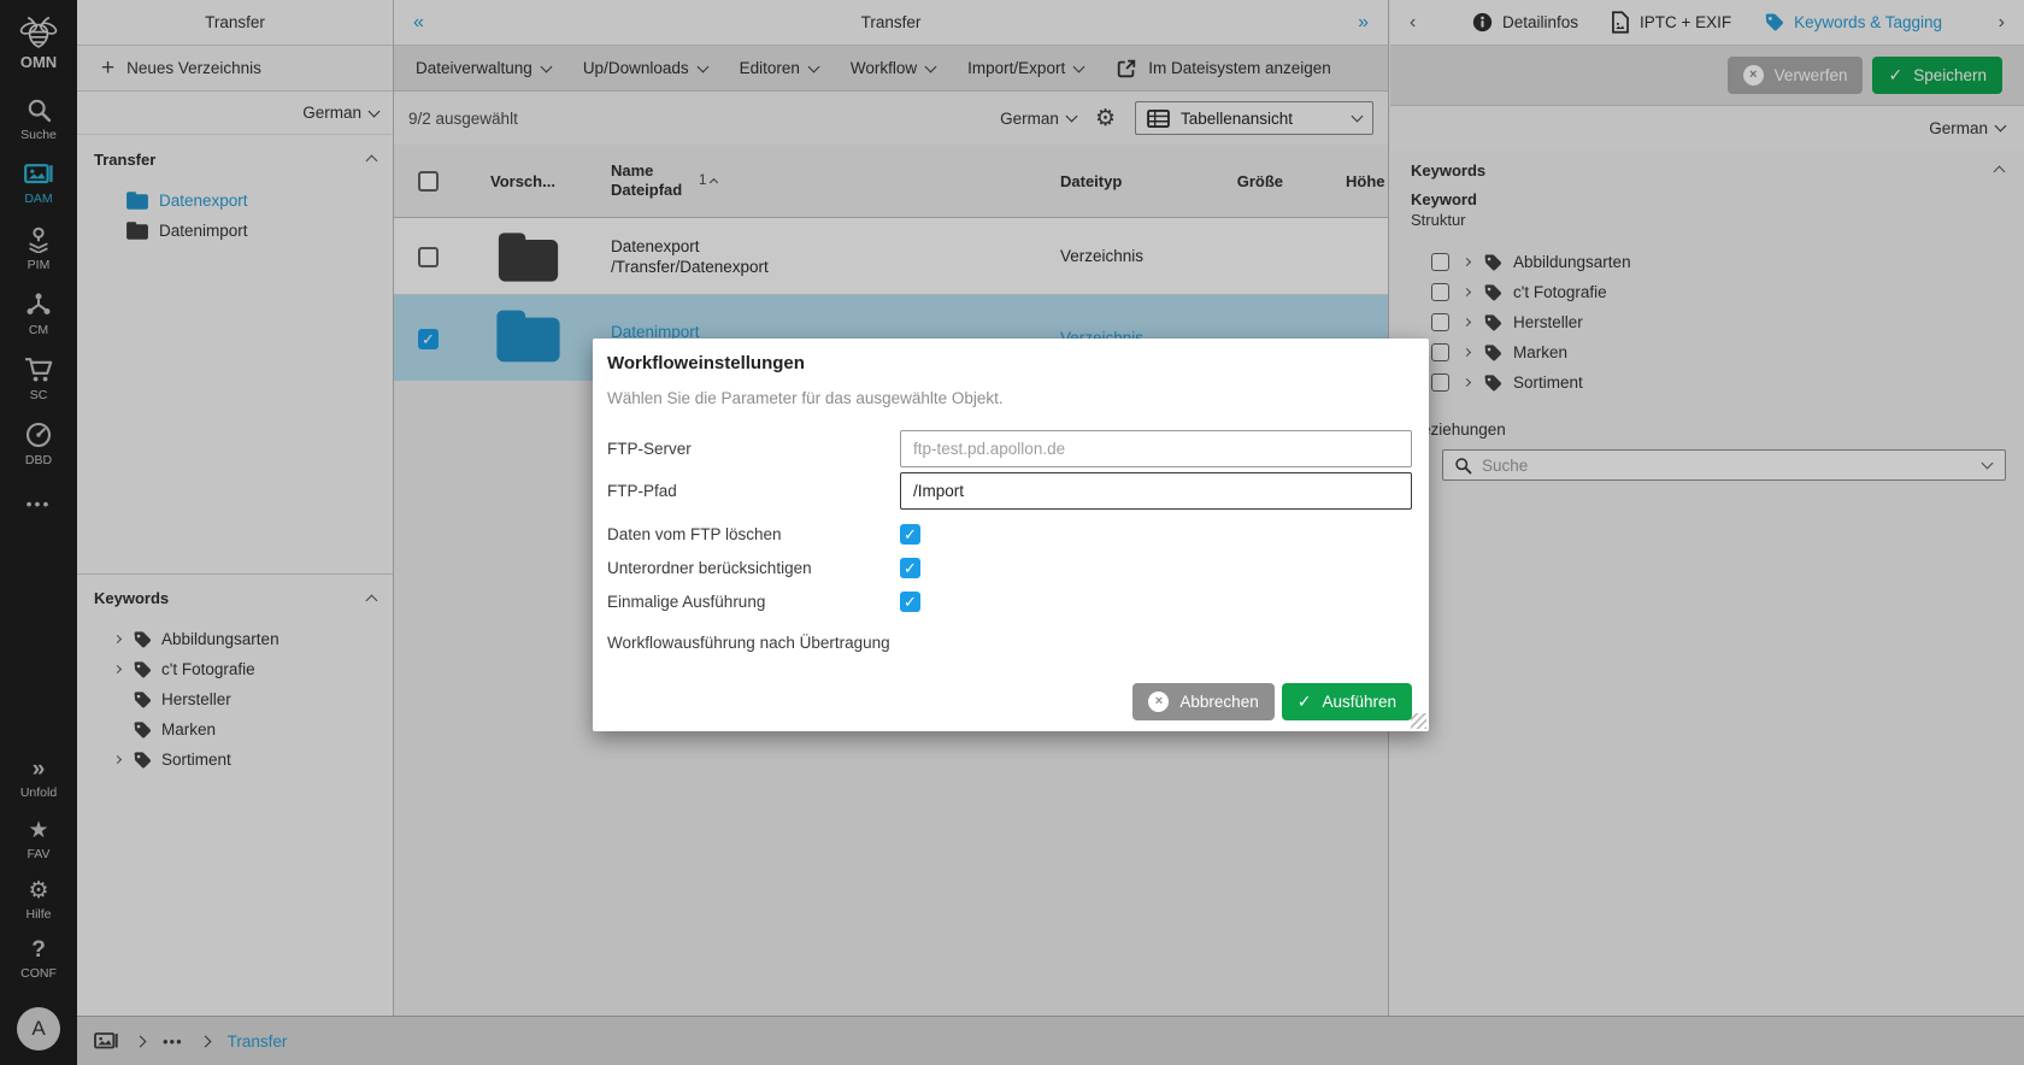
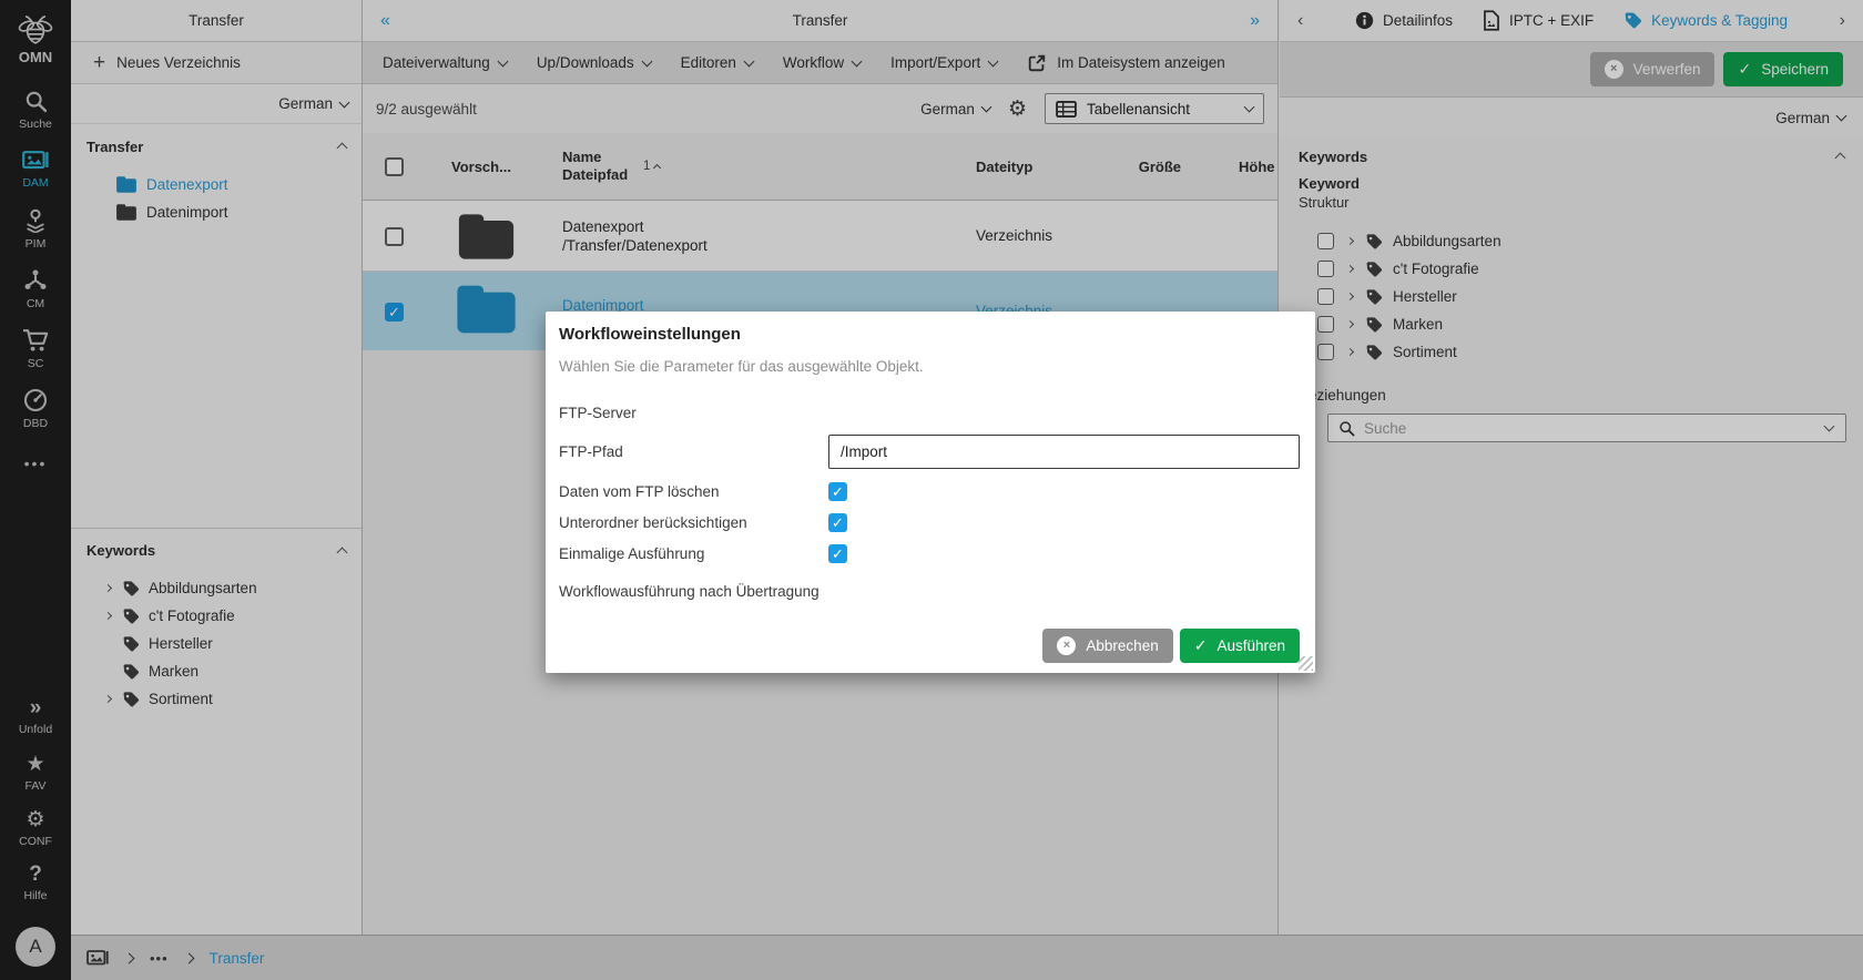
  OMN
  Suche
  DAM
  PIM
  CM
  SC
  DBD
  •••
  »
  Unfold
  ★
  FAV
  ⚙
- Hilfe
+ CONF
  ?
- CONF
+ Hilfe
  A
  Transfer
  +
  Neues Verzeichnis
  German
  Transfer
  Datenexport
  Datenimport
  Keywords
  Abbildungsarten
  c't Fotografie
  Hersteller
  Marken
  Sortiment
  «
  Transfer
  »
  Dateiverwaltung
  Up/Downloads
  Editoren
  Workflow
  Import/Export
  Im Dateisystem anzeigen
  9/2 ausgewählt
  German
  ⚙
  Tabellenansicht
  Vorsch...
  Name
  Dateipfad
  1
  Dateityp
  Größe
  Höhe
  Datenexport
  /Transfer/Datenexport
  Verzeichnis
  ✓
  Datenimport
  ‹
  Detailinfos
  IPTC + EXIF
  Keywords & Tagging
  ›
  ×
  Verwerfen
  ✓
  Speichern
  German
  Keywords
  Keyword
  Struktur
  Abbildungsarten
  c't Fotografie
  Hersteller
  Marken
  Sortiment
  ziehungen
  Suche
  •••
  Transfer
  Workfloweinstellungen
  Wählen Sie die Parameter für das ausgewählte Objekt.
  FTP-Server
- ftp-test.pd.apollon.de
  FTP-Pfad
  /Import
  Daten vom FTP löschen
  ✓
  Unterordner berücksichtigen
  ✓
  Einmalige Ausführung
  ✓
  Workflowausführung nach Übertragung
  ×
  Abbrechen
  ✓
  Ausführen
